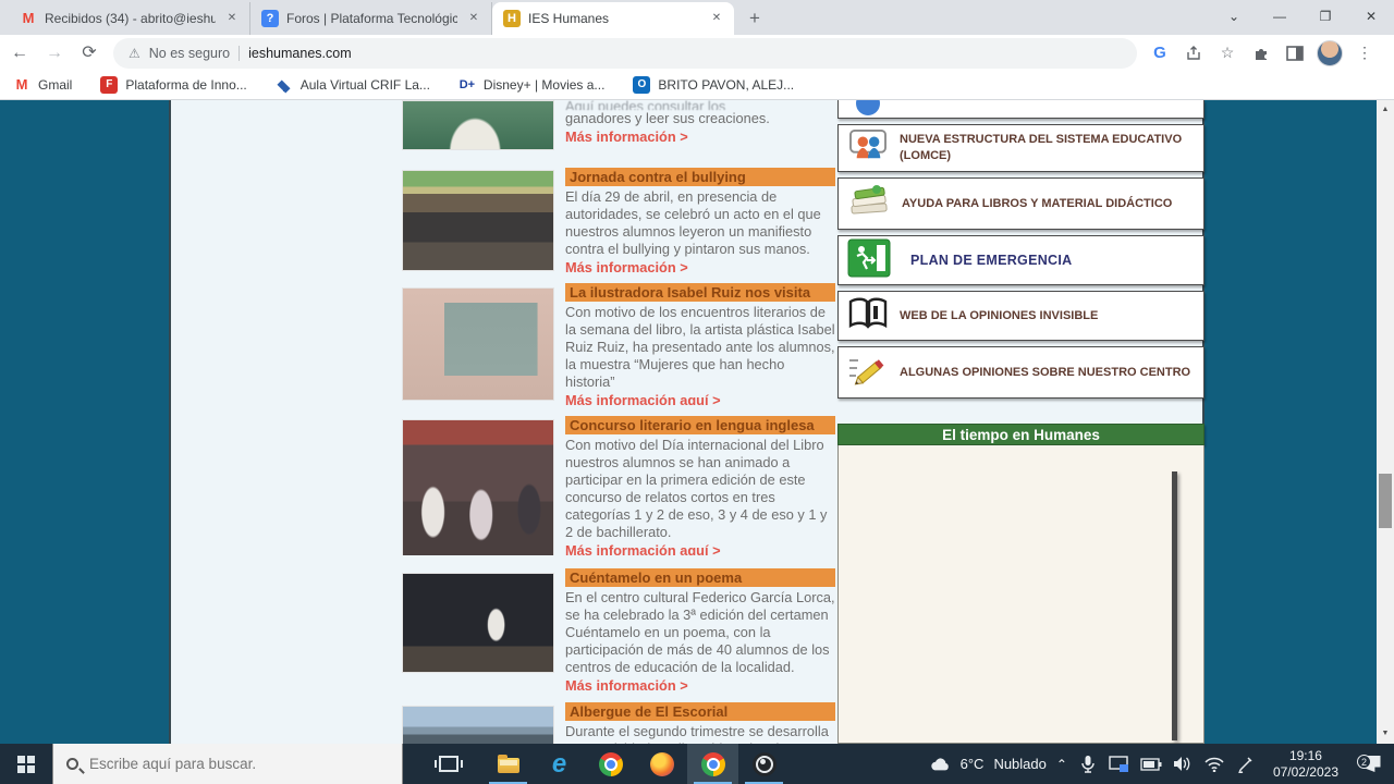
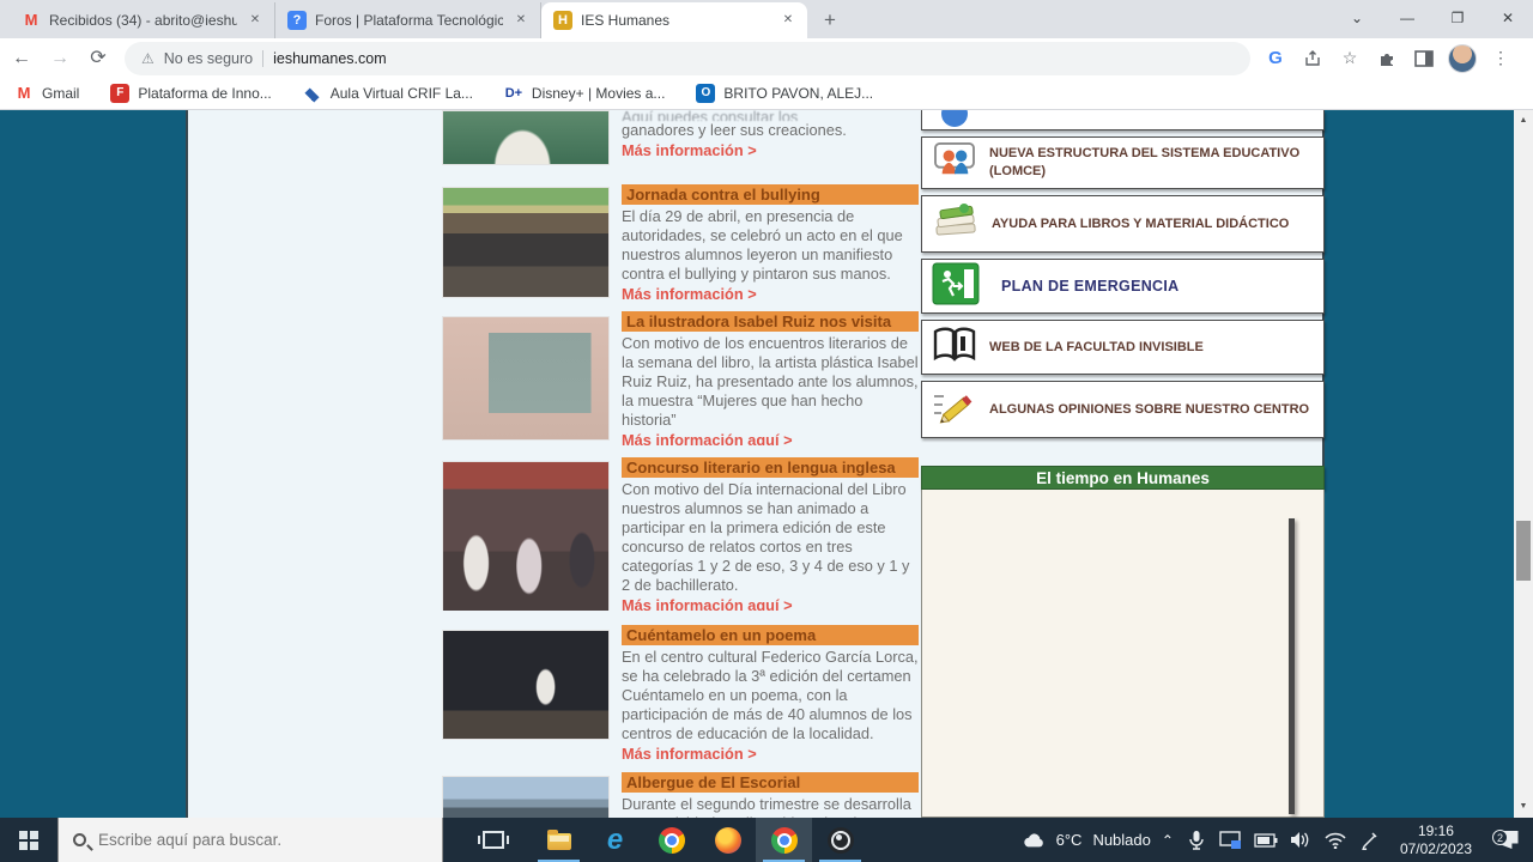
  M
  Recibidos (34) - abrito@ieshu
  ✕
  ?
  Foros | Plataforma Tecnológic
  ✕
  H
  IES Humanes
  ✕
  +
  ⌄
  —
  ❐
  ✕
  ←
  →
  ⟳
  ⚠
  No es seguro
  ieshumanes.com
  G
  ☆
  ⋮
  M
  Gmail
  F
  Plataforma de Inno...
  Aula Virtual CRIF La...
  D+
  Disney+ | Movies a...
  O
  BRITO PAVON, ALEJ...
  Aquí puedes consultar los
  ganadores y leer sus creaciones.
  Más información >
  Jornada contra el bullying
  El día 29 de abril, en presencia de autoridades, se celebró un acto en el que nuestros alumnos leyeron un manifiesto contra el bullying y pintaron sus manos.
  Más información >
  La ilustradora Isabel Ruiz nos visita
  Con motivo de los encuentros literarios de la semana del libro, la artista plástica Isabel Ruiz Ruiz, ha presentado ante los alumnos, la muestra “Mujeres que han hecho historia”
  Más información aquí >
  Concurso literario en lengua inglesa
  Con motivo del Día internacional del Libro nuestros alumnos se han animado a participar en la primera edición de este concurso de relatos cortos en tres categorías 1 y 2 de eso, 3 y 4 de eso y 1 y 2 de bachillerato.
  Más información aquí >
  Cuéntamelo en un poema
  En el centro cultural Federico García Lorca, se ha celebrado la 3ª edición del certamen Cuéntamelo en un poema, con la participación de más de 40 alumnos de los centros de educación de la localidad.
  Más información >
  Albergue de El Escorial
  NUEVA ESTRUCTURA DEL SISTEMA EDUCATIVO (LOMCE)
  AYUDA PARA LIBROS Y MATERIAL DIDÁCTICO
  PLAN DE EMERGENCIA
- WEB DE LA OPINIONES INVISIBLE
+ WEB DE LA FACULTAD INVISIBLE
  ALGUNAS OPINIONES SOBRE NUESTRO CENTRO
  El tiempo en Humanes
  Escribe aquí para buscar.
  e
  6°C
  Nublado
  ⌃
  19:16
  07/02/2023
  2
